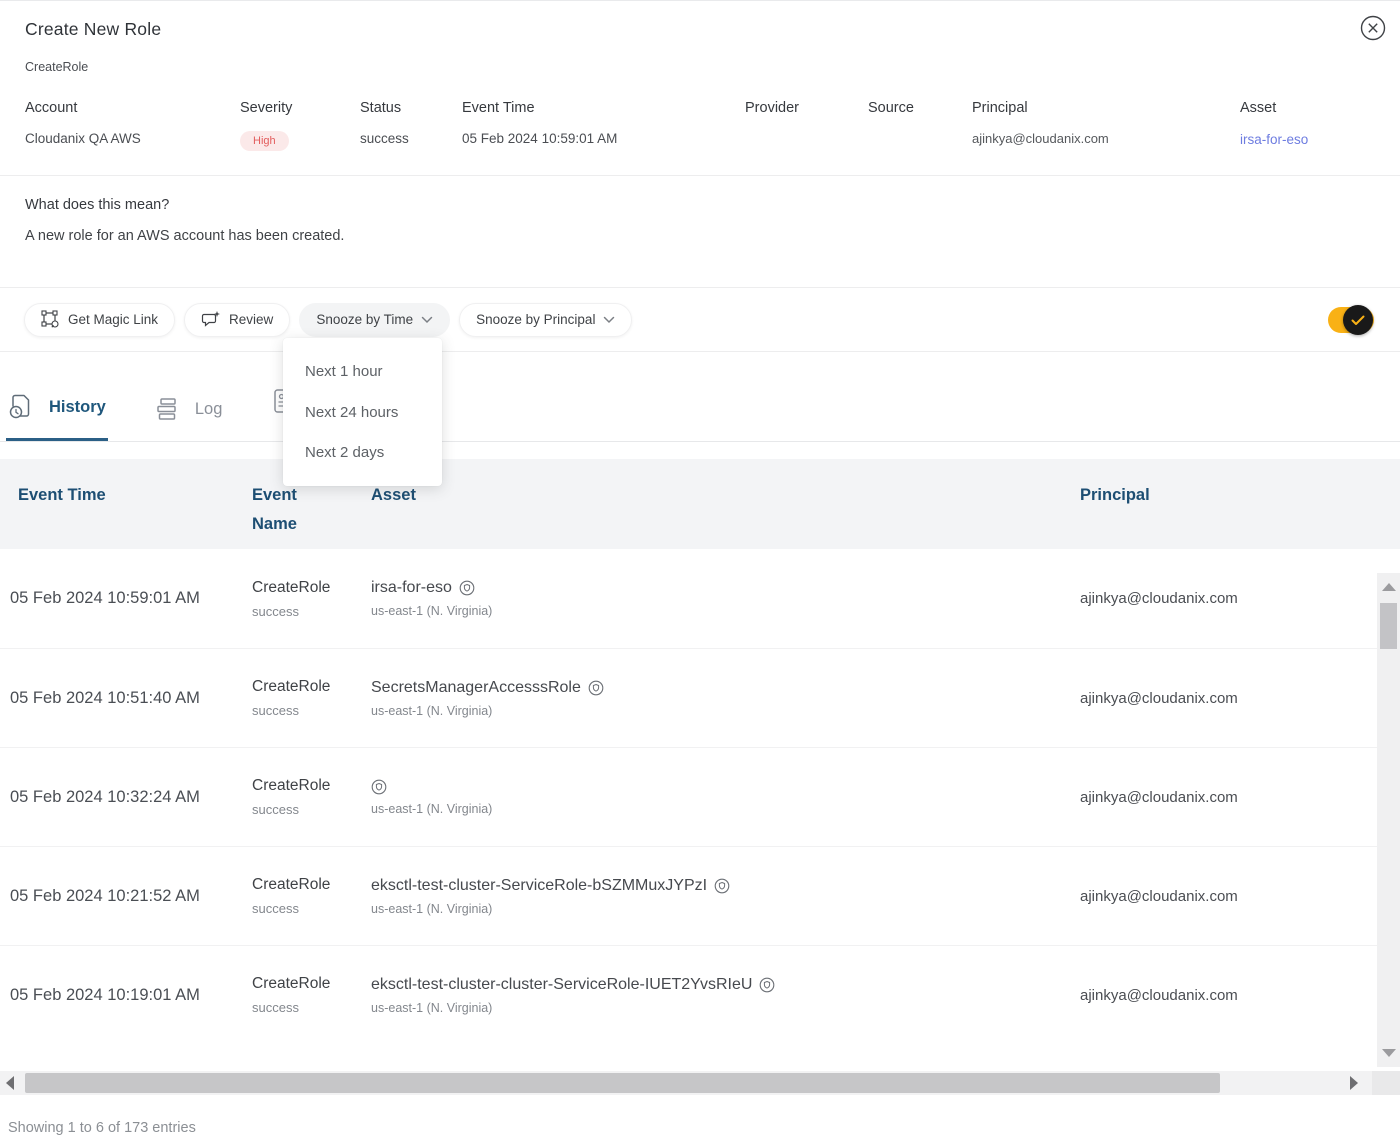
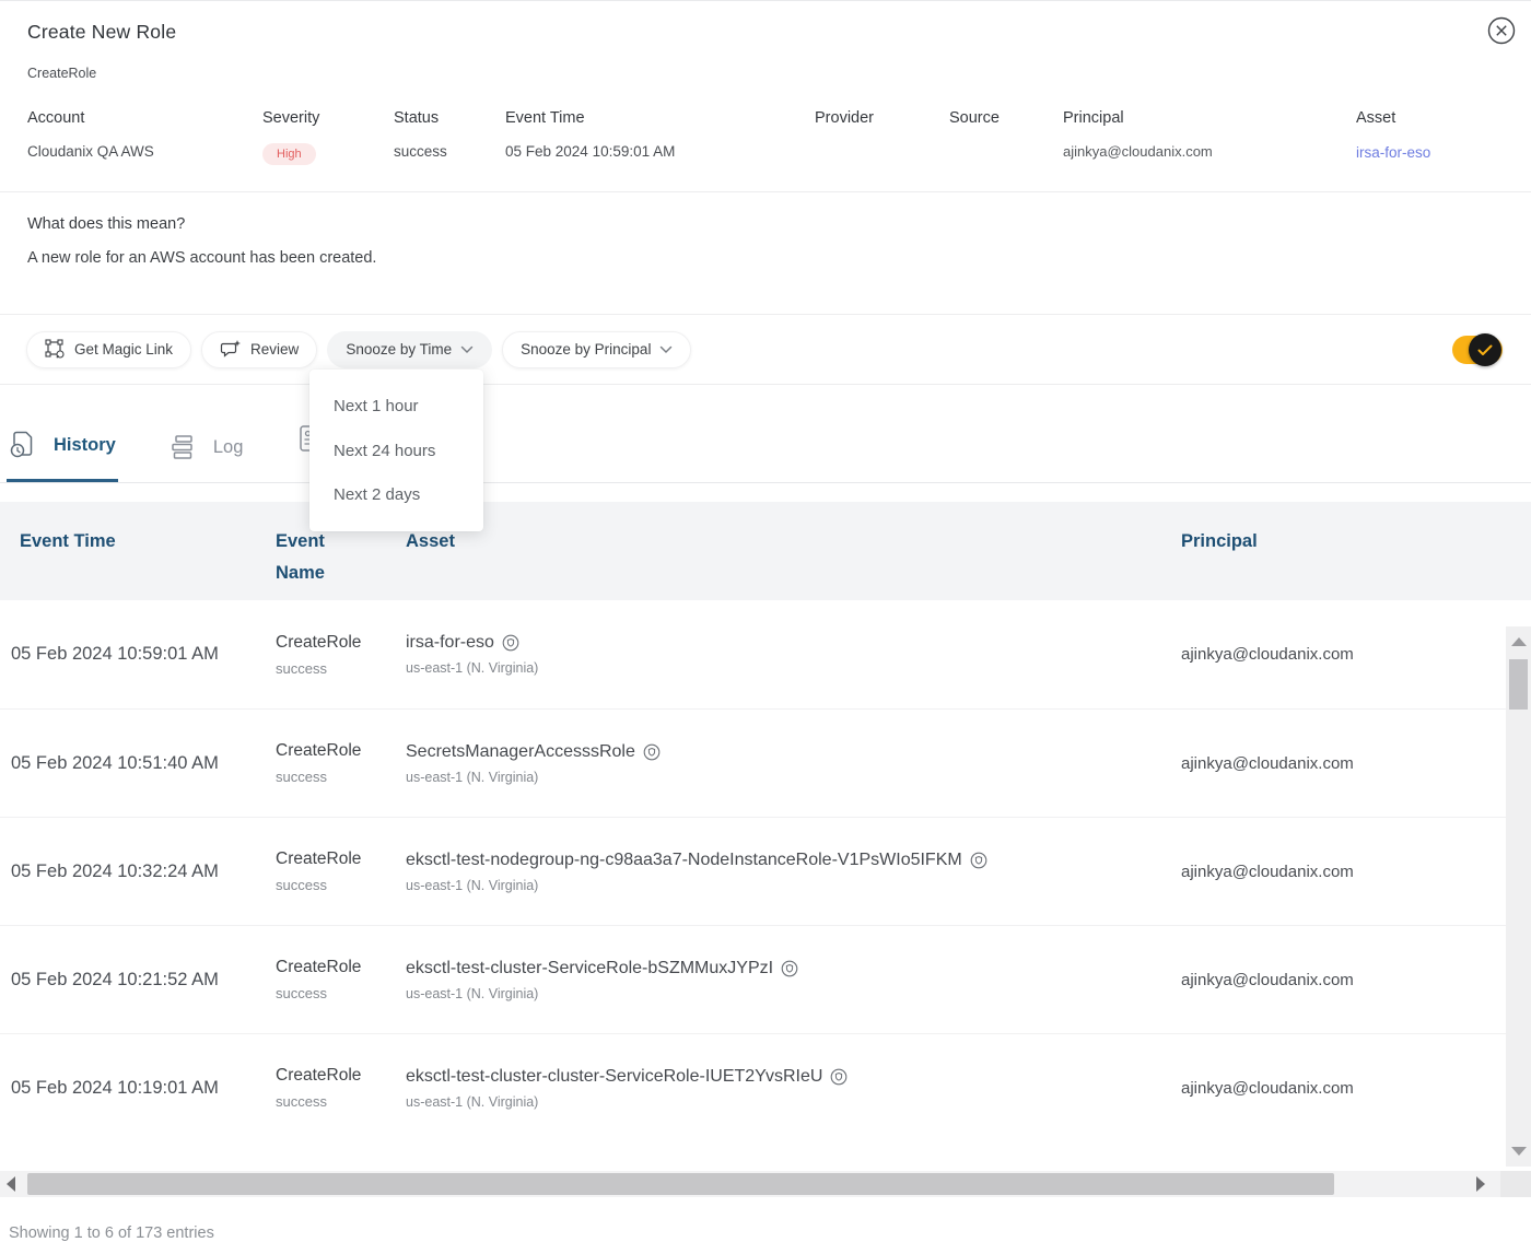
  Create New Role
  CreateRole
  Account
  Cloudanix QA AWS
  Severity
  High
  Status
  success
  Event Time
  05 Feb 2024 10:59:01 AM
  Provider
  Source
  Principal
  ajinkya@cloudanix.com
  Asset
  irsa-for-eso
  What does this mean?
  A new role for an AWS account has been created.
  Get Magic Link
  Review
  Snooze by Time
  Snooze by Principal
  History
  Log
  Next 1 hour
  Next 24 hours
  Next 2 days
  Event Time
  Event Name
  Asset
  Principal
  05 Feb 2024 10:59:01 AM
  CreateRole
  success
  irsa-for-eso
  us-east-1 (N. Virginia)
  ajinkya@cloudanix.com
  05 Feb 2024 10:51:40 AM
  CreateRole
  success
  SecretsManagerAccesssRole
  us-east-1 (N. Virginia)
  ajinkya@cloudanix.com
  05 Feb 2024 10:32:24 AM
  CreateRole
  success
+ eksctl-test-nodegroup-ng-c98aa3a7-NodeInstanceRole-V1PsWIo5IFKM
  us-east-1 (N. Virginia)
  ajinkya@cloudanix.com
  05 Feb 2024 10:21:52 AM
  CreateRole
  success
  eksctl-test-cluster-ServiceRole-bSZMMuxJYPzI
  us-east-1 (N. Virginia)
  ajinkya@cloudanix.com
  05 Feb 2024 10:19:01 AM
  CreateRole
  success
  eksctl-test-cluster-cluster-ServiceRole-IUET2YvsRIeU
  us-east-1 (N. Virginia)
  ajinkya@cloudanix.com
  Showing 1 to 6 of 173 entries
